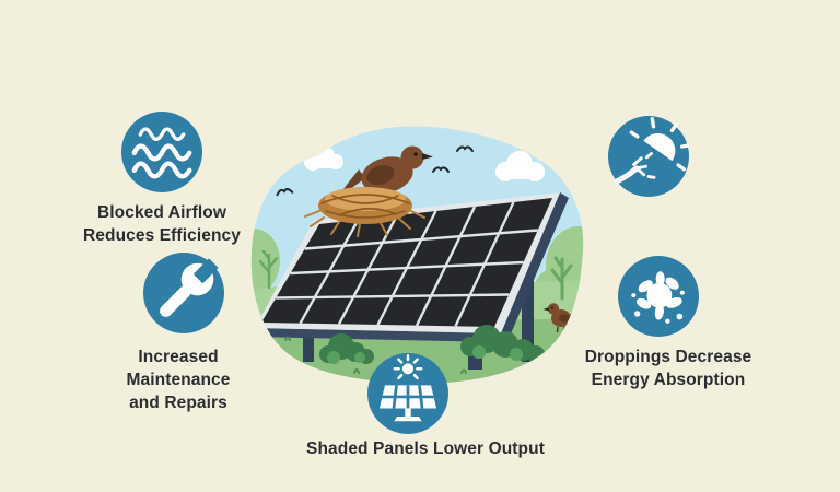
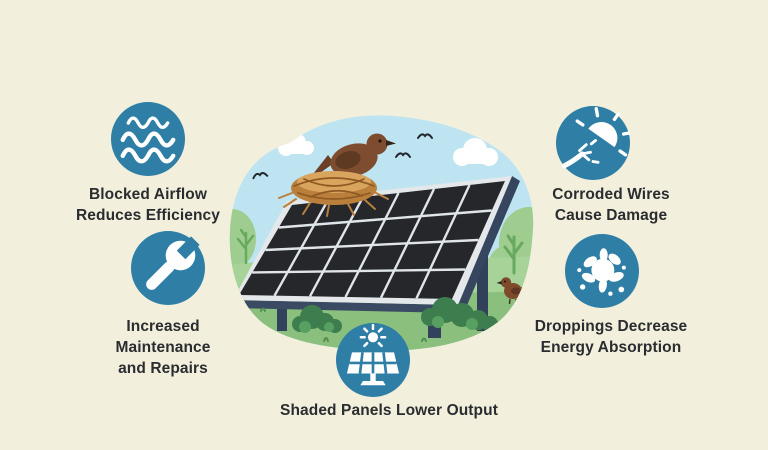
  Blocked Airflow
  Reduces Efficiency
  Increased
  Maintenance
  and Repairs
+ Corroded Wires
+ Cause Damage
  Droppings Decrease
  Energy Absorption
  Shaded Panels Lower Output
